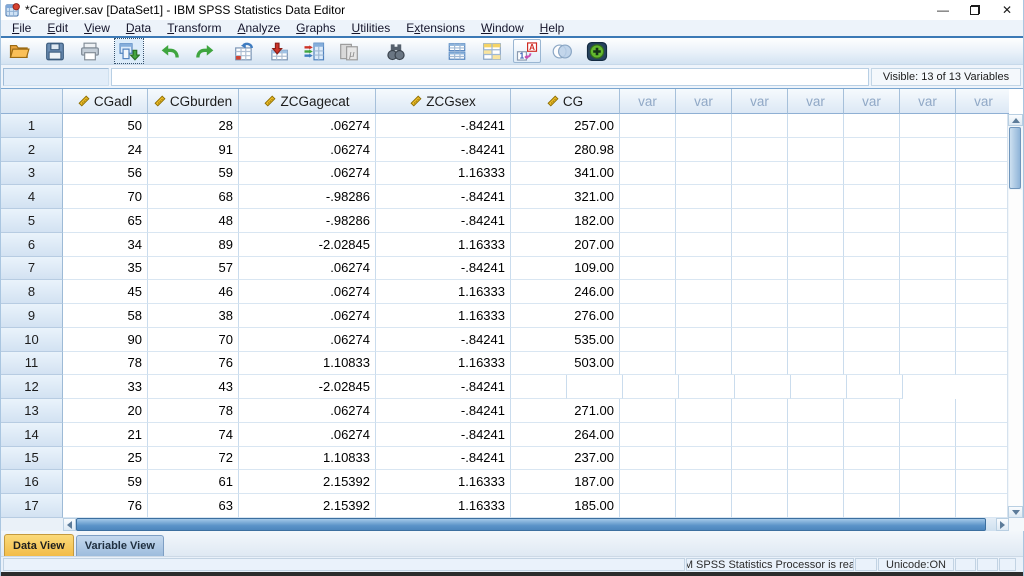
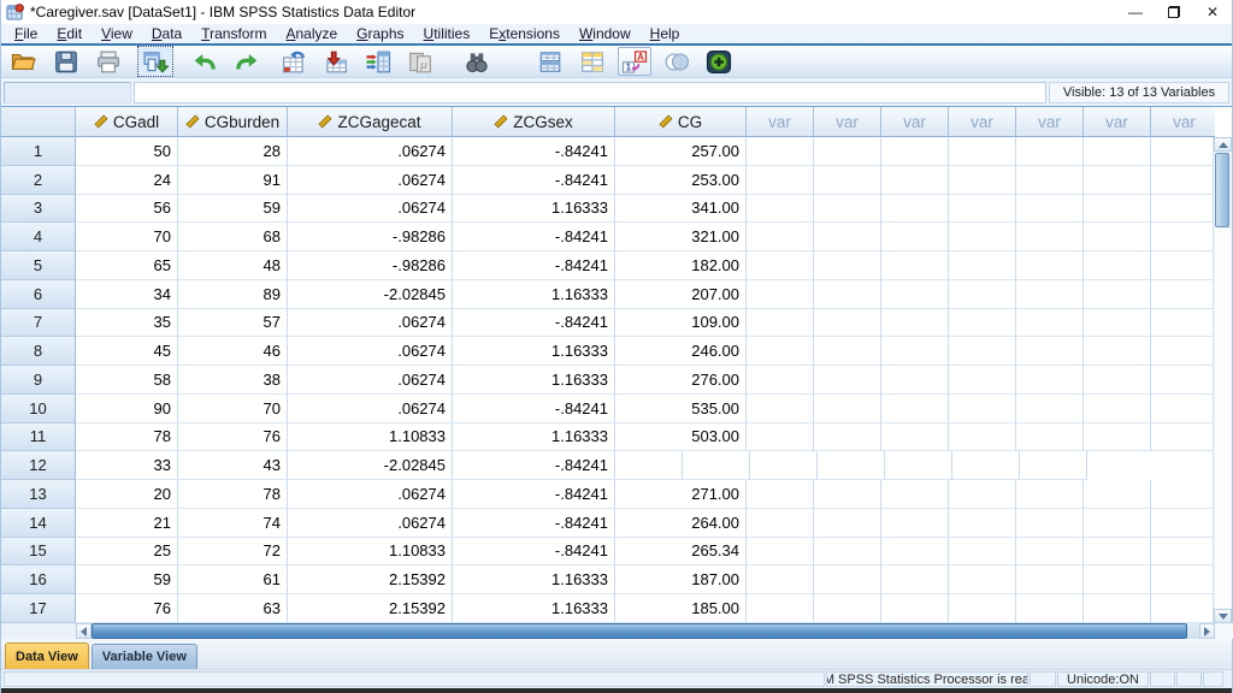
  *Caregiver.sav [DataSet1] - IBM SPSS Statistics Data Editor
  —
  ✕
  File
  Edit
  View
  Data
  Transform
  Analyze
  Graphs
  Utilities
  Extensions
  Window
  Help
  μ
  A
  1
  Visible: 13 of 13 Variables
  CGadl
  CGburden
  ZCGagecat
  ZCGsex
  CG
  var
  var
  var
  var
  var
  var
  var
  1
  50
  28
  .06274
  -.84241
  257.00
  2
  24
  91
  .06274
  -.84241
- 280.98
+ 253.00
  3
  56
  59
  .06274
  1.16333
  341.00
  4
  70
  68
  -.98286
  -.84241
  321.00
  5
  65
  48
  -.98286
  -.84241
  182.00
  6
  34
  89
  -2.02845
  1.16333
  207.00
  7
  35
  57
  .06274
  -.84241
  109.00
  8
  45
  46
  .06274
  1.16333
  246.00
  9
  58
  38
  .06274
  1.16333
  276.00
  10
  90
  70
  .06274
  -.84241
  535.00
  11
  78
  76
  1.10833
  1.16333
  503.00
  12
  33
  43
  -2.02845
  -.84241
  13
  20
  78
  .06274
  -.84241
  271.00
  14
  21
  74
  .06274
  -.84241
  264.00
  15
  25
  72
  1.10833
  -.84241
- 237.00
+ 265.34
  16
  59
  61
  2.15392
  1.16333
  187.00
  17
  76
  63
  2.15392
  1.16333
  185.00
  Data View
  Variable View
  M SPSS Statistics Processor is rea
  Unicode:ON
